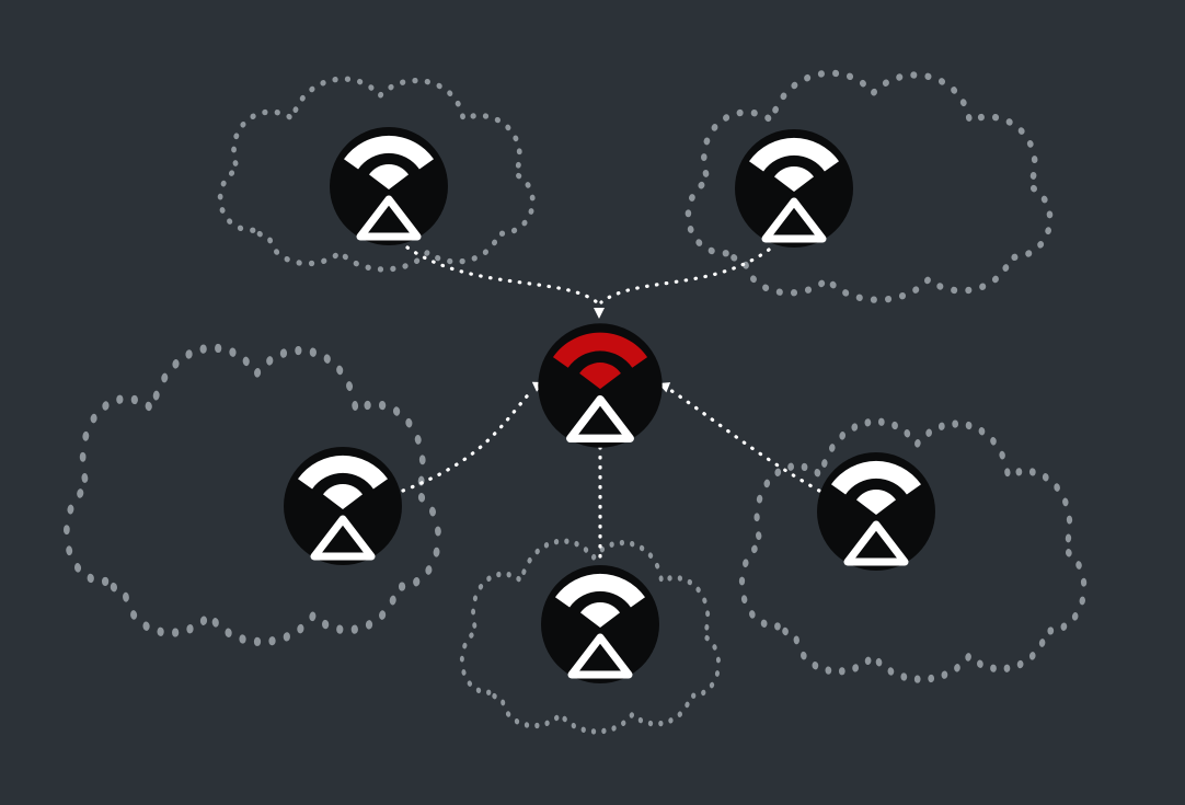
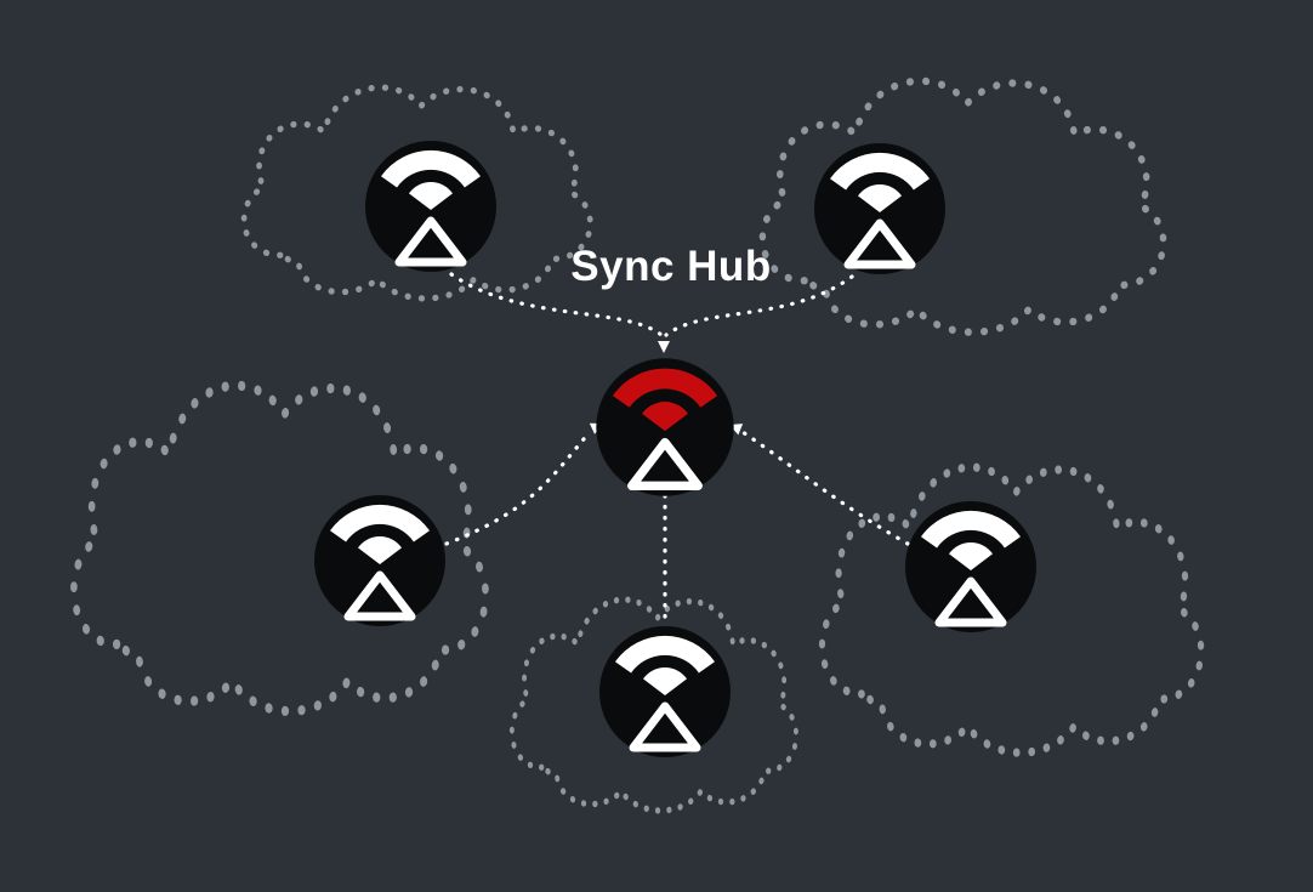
+ Sync Hub
